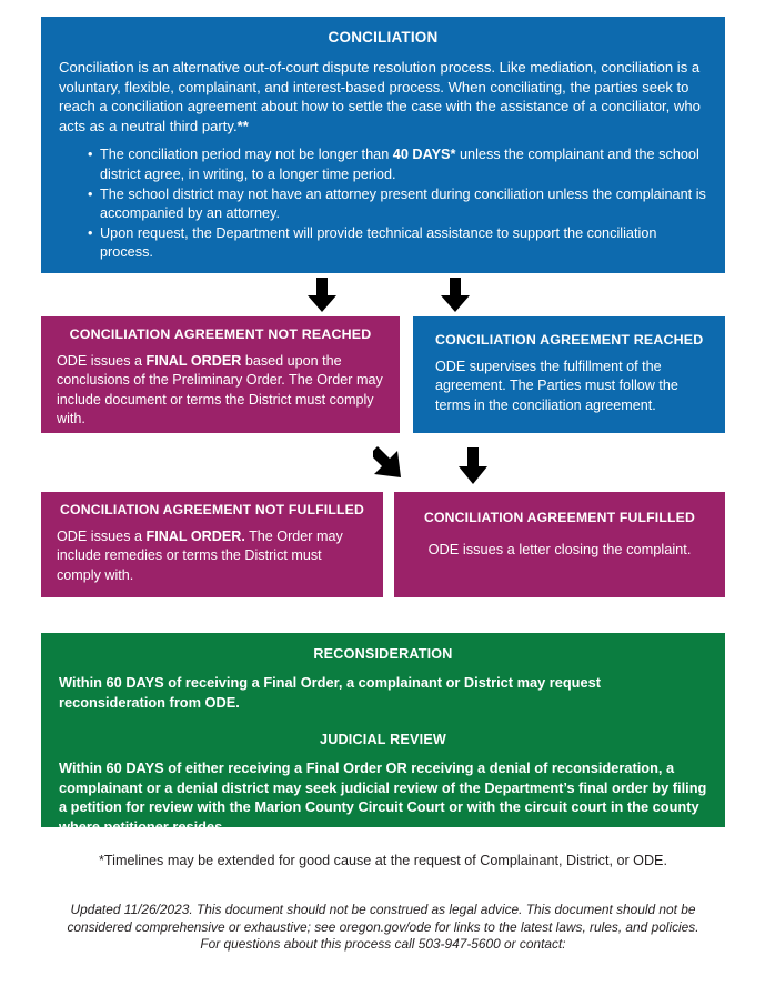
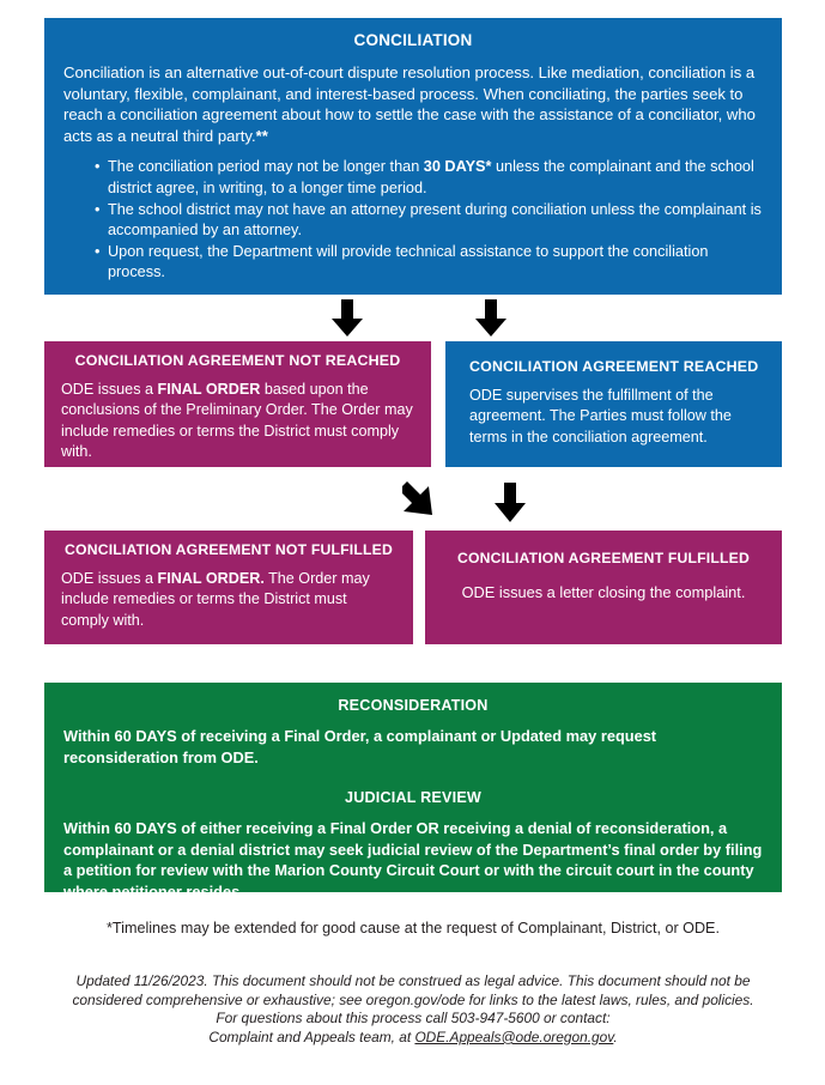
  CONCILIATION
  Conciliation is an alternative out-of-court dispute resolution process. Like mediation, conciliation is a voluntary, flexible, complainant, and interest-based process. When conciliating, the parties seek to reach a conciliation agreement about how to settle the case with the assistance of a conciliator, who acts as a neutral third party.**
- The conciliation period may not be longer than 40 DAYS* unless the complainant and the school district agree, in writing, to a longer time period.
+ The conciliation period may not be longer than 30 DAYS* unless the complainant and the school district agree, in writing, to a longer time period.
  The school district may not have an attorney present during conciliation unless the complainant is accompanied by an attorney.
  Upon request, the Department will provide technical assistance to support the conciliation process.
  **At any time during this process, themplainant or schol district may communicate to the Department that they no longer wish tegotiate an agreeent and the conciliation period ends.
  CONCILIATION AGREEMENT NOT REACHED
- ODE issues a FINAL ORDER based upon the conclusions of the Preliminary Order. The Order may include document or terms the District must comply with.
+ ODE issues a FINAL ORDER based upon the conclusions of the Preliminary Order. The Order may include remedies or terms the District must comply with.
  CONCILIATION AGREEMENT REACHED
  ODE supervises the fulfillment of the agreement. The Parties must follow the terms in the conciliation agreement.
  CONCILIATION AGREEMENT NOT FULFILLED
  ODE issues a FINAL ORDER. The Order may include remedies or terms the District must comply with.
  CONCILIATION AGREEMENT FULFILLED
  ODE issues a letter closing the complaint.
  RECONSIDERATION
- Within 60 DAYS of receiving a Final Order, a complainant or District may request reconsideration from ODE.
+ Within 60 DAYS of receiving a Final Order, a complainant or Updated may request reconsideration from ODE.
  JUDICIAL REVIEW
  Within 60 DAYS of either receiving a Final Order OR receiving a denial of reconsideration, a complainant or a denial district may seek judicial review of the Department’s final order by filing a petition for review with the Marion County Circuit Court or with the circuit court in the county where petitioner resides.
  *Timelines may be extended for good cause at the request of Complainant, District, or ODE.
  Updated 11/26/2023. This document should not be construed as legal advice. This document should not be
  considered comprehensive or exhaustive; see oregon.gov/ode for links to the latest laws, rules, and policies.
  For questions about this process call 503-947-5600 or contact:
+ Complaint and Appeals team, at ODE.Appeals@ode.oregon.gov.
